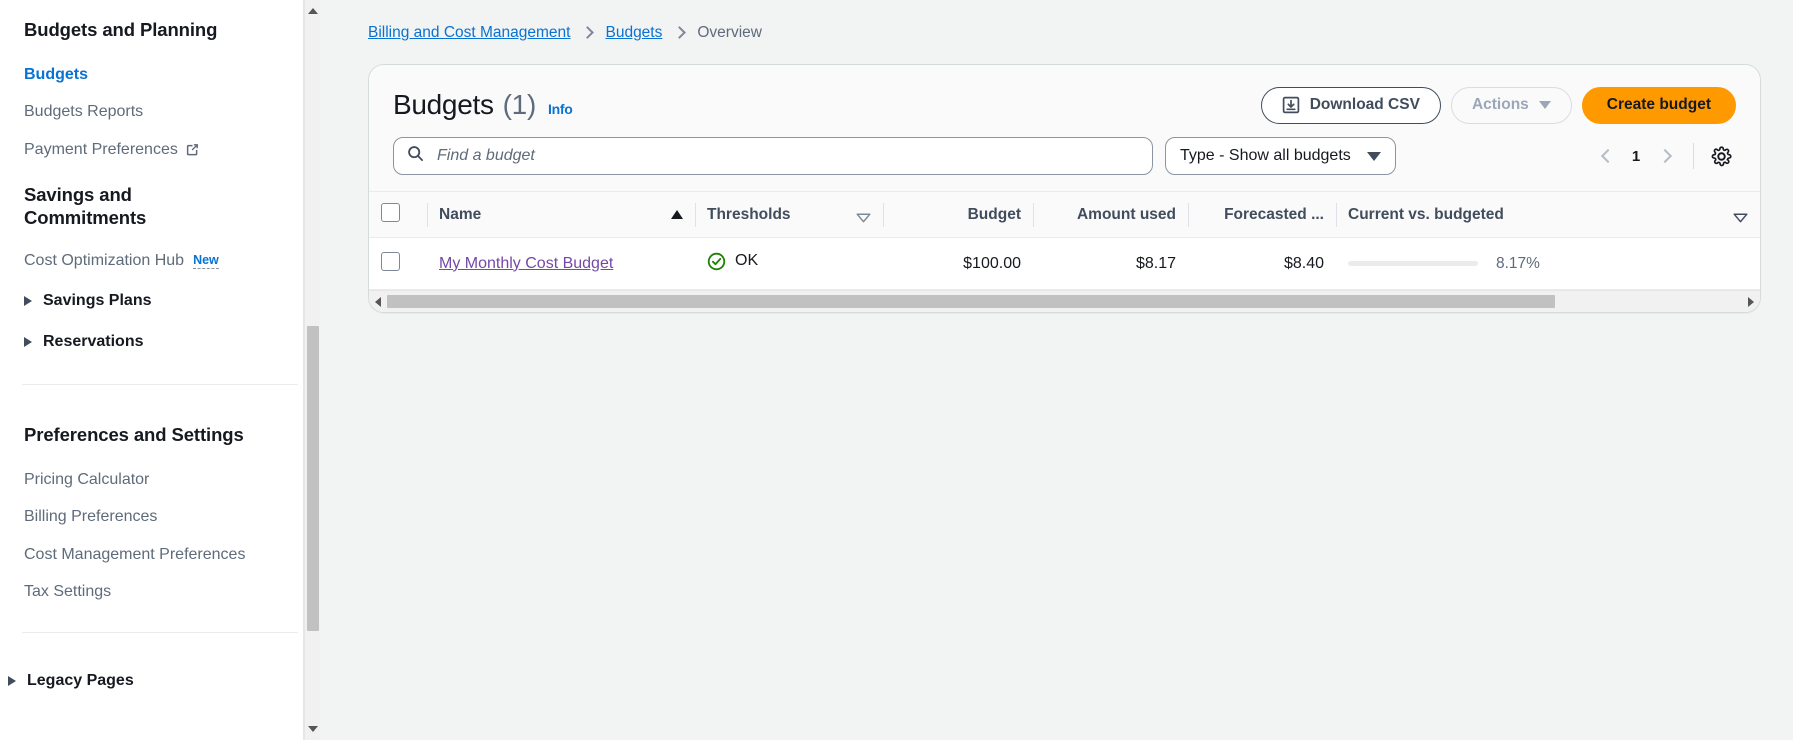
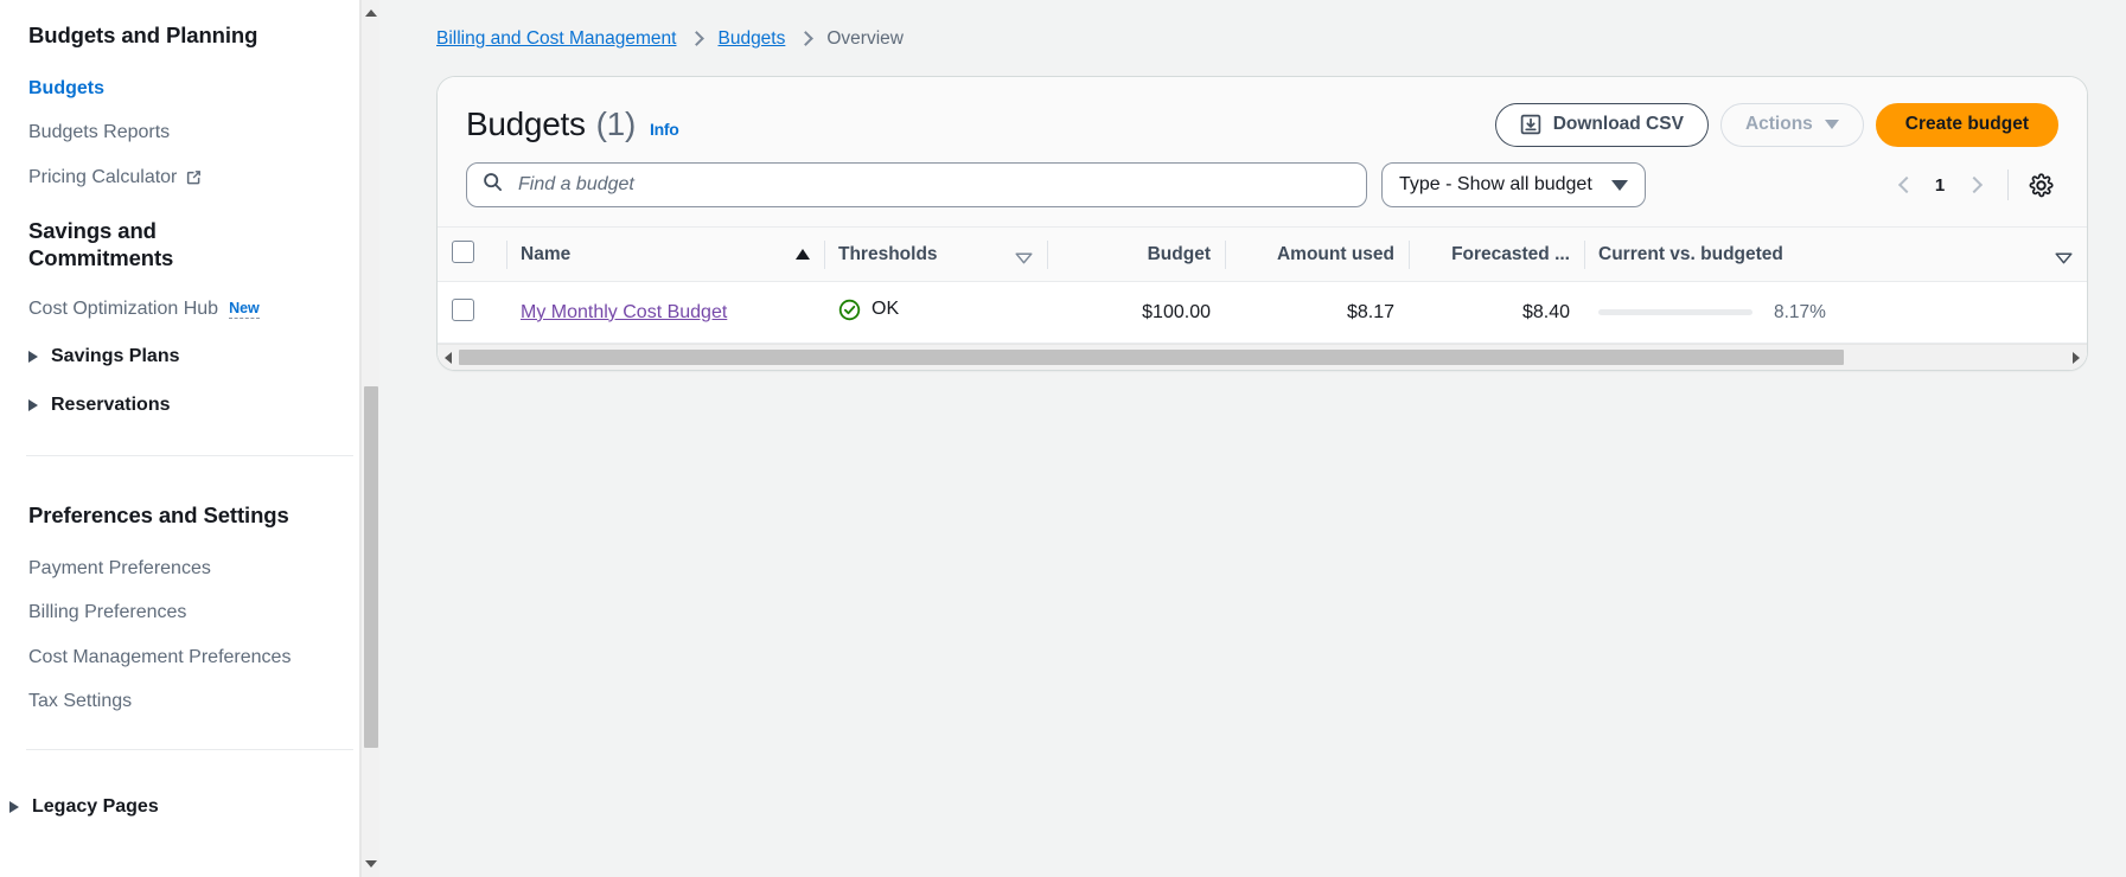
  Budgets and Planning
  Budgets
  Budgets Reports
- Payment Preferences
+ Pricing Calculator
  Savings and Commitments
  Cost Optimization Hub New
  Savings Plans
  Reservations
  Preferences and Settings
- Pricing Calculator
+ Payment Preferences
  Billing Preferences
  Cost Management Preferences
  Tax Settings
  Legacy Pages
  Billing and Cost Management
  Budgets
  Overview
  Budgets
  (1)
  Info
  Download CSV
  Actions
  Create budget
  Find a budget
- Type - Show all budgets
+ Type - Show all budget
  1
  	Name	Thresholds	Budget	Amount used	Forecasted ...	Current vs. budgeted
  	My Monthly Cost Budget	OK	$100.00	$8.17	$8.40	8.17%
